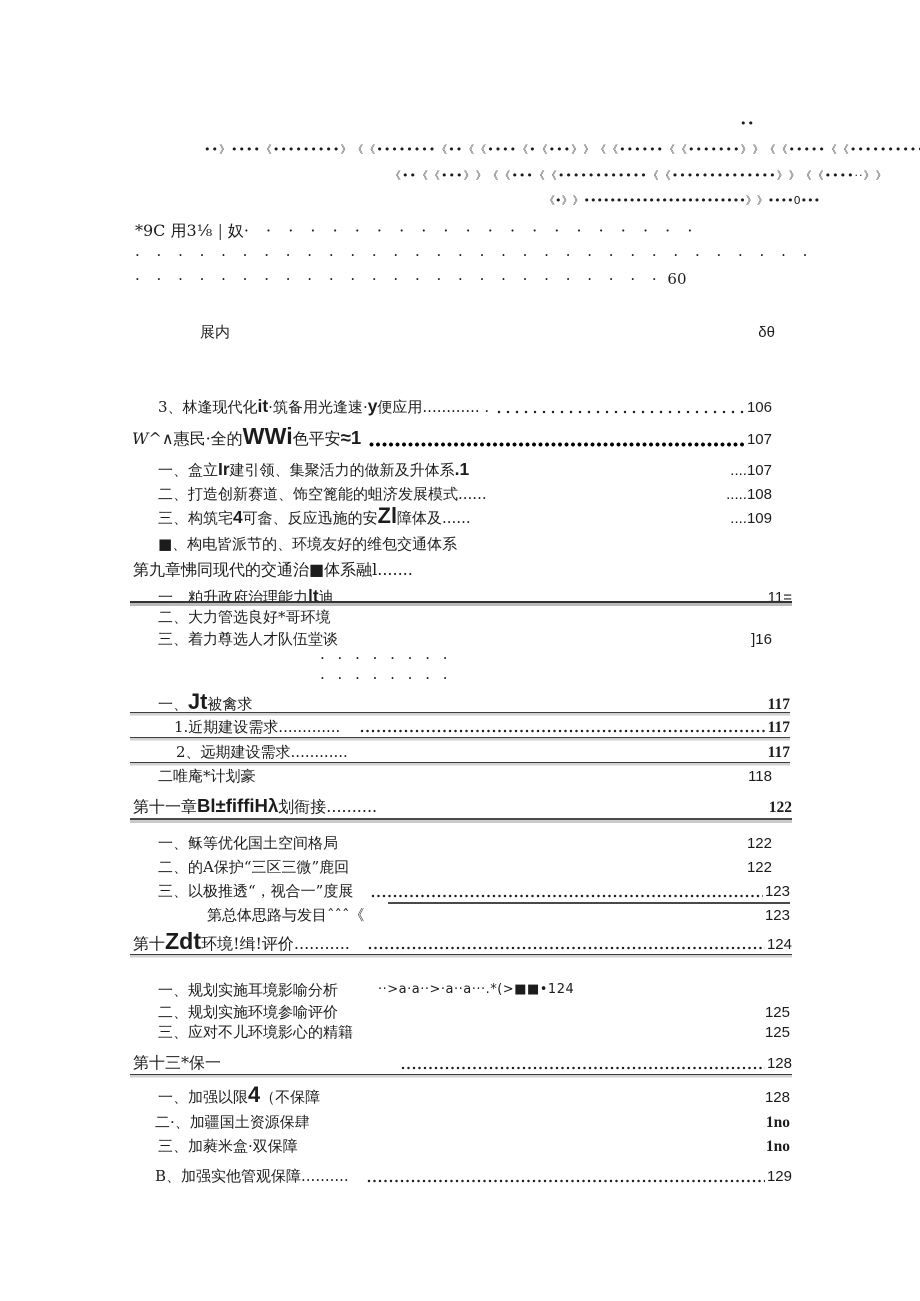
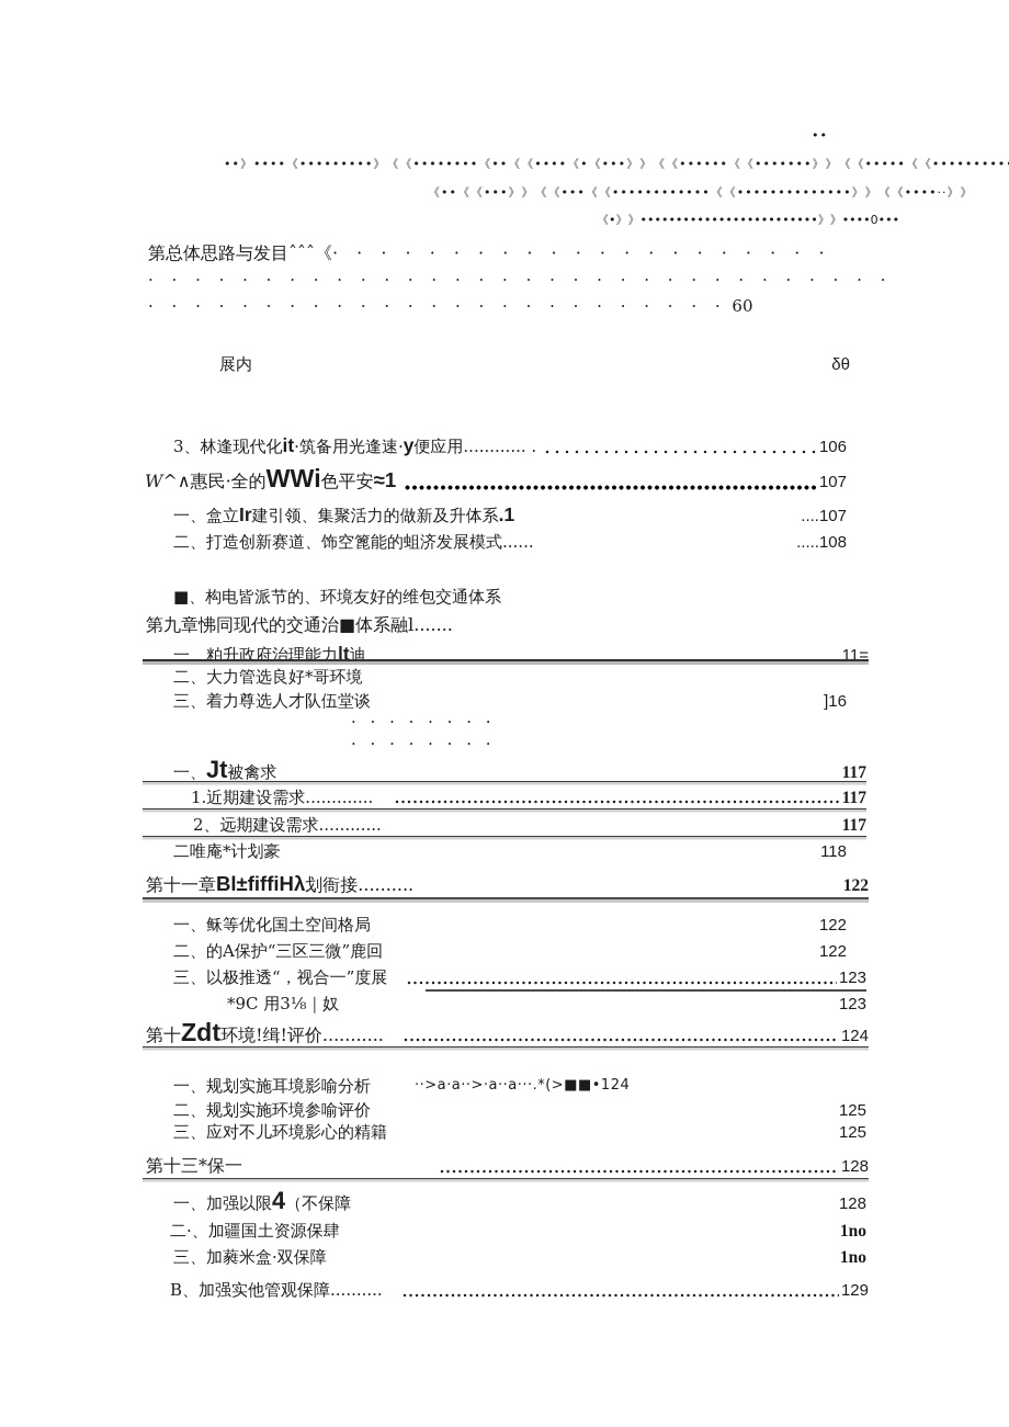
  ••
  ••》••••《•••••••••》《《••••••••《••《《••••《•《•••》》《《••••••《《•••••••》》《《•••••《《•••••••••
  《••《《•••》》《《•••《《••••••••••••《《••••••••••••••》》《《••••··》》
  《•》》•••••••••••••••••••••••••》》••••0•••
- *9C 用3⅛｜奴· · · · · · · · · · · · · · · · · · · · ·
+ 第总体思路与发目ˆˆˆ《· · · · · · · · · · · · · · · · · · · · ·
  · · · · · · · · · · · · · · · · · · · · · · · · · · · · · · · ·
  · · · · · · · · · · · · · · · · · · · · · · · · · 60
  展内
  δθ
  3、林逢现代化it·筑备用光逢速·y便应用............ .
  106
  W^∧惠民·全的WWi色平安≈1
  107
  一、盒立Ir建引领、集聚活力的做新及升体系.1
  ....107
  二、打造创新赛道、饰空篦能的蛆济发展模式......
  .....108
- 三、构筑宅4可畲、反应迅施的安Zl障体及......
- ....109
  ■、构电皆派节的、环境友好的维包交通体系
  第九章怫同现代的交通治■体系融l.......
  一、粕升政府治理能力|t迪
  11=
  二、大力管选良好*哥环境
  三、着力尊选人才队伍堂谈
  ]16
  · · · · · · · ·
  · · · · · · · ·
  一、Jt被禽求
  117
  1.近期建设需求.............
  117
  2、远期建设需求............
  117
  二唯庵*计划豪
  118
  第十一章Bl±fiffiHλ划衙接..........
  122
  一、稣等优化国土空间格局
  122
  二、的A保护“三区三微”鹿回
  122
  三、以极推透“，视合一”度展
  123
- 第总体思路与发目ˆˆˆ《
+ *9C 用3⅛｜奴
  123
  第十Zdt环境!缉!评价...........
  124
  一、规划实施耳境影喻分析
  ··>a·a··>·a··a···.*(>■■•124
  二、规划实施环境参喻评价
  125
  三、应对不儿环境影心的精籍
  125
  第十三*保一
  128
  一、加强以限4（不保障
  128
  二·、加疆国土资源保肆
  1no
  三、加蕤米盒·双保障
  1no
  B、加强实他管观保障..........
  129
